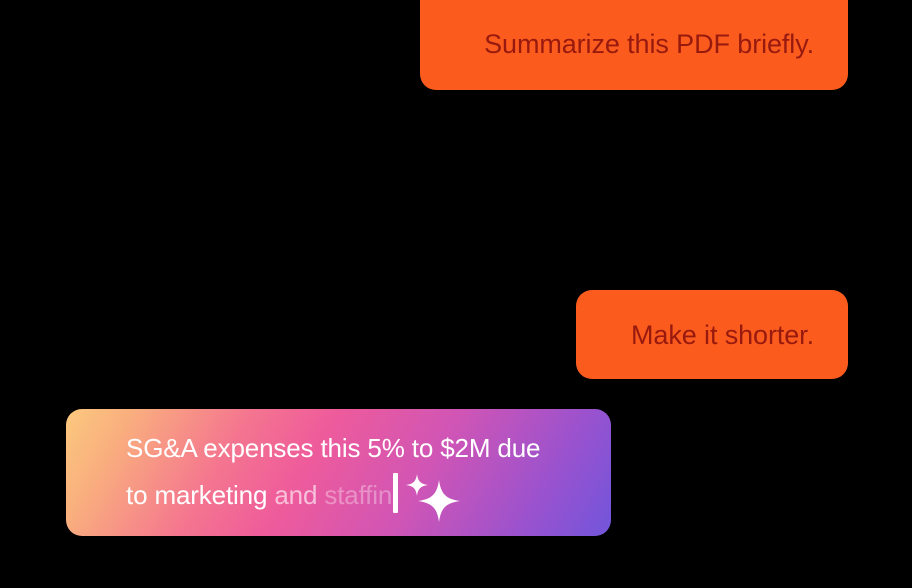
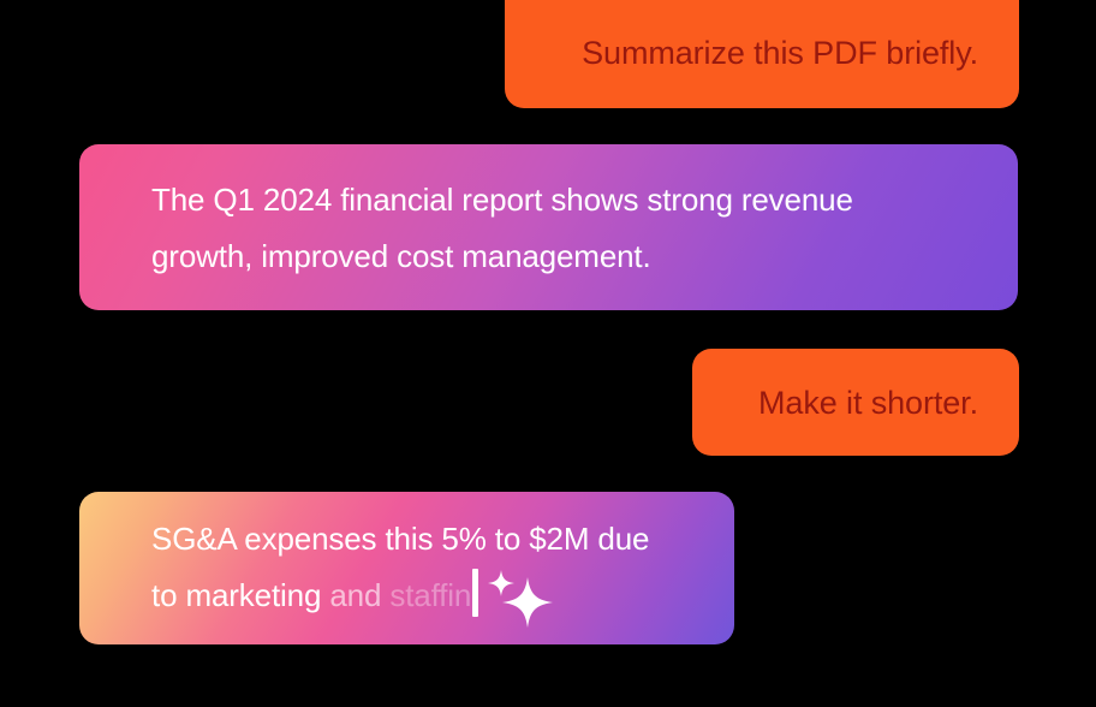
  Summarize this PDF briefly.
+ The Q1 2024 financial report shows strong revenue
+ growth, improved cost management.
  Make it shorter.
  SG&A expenses this 5% to $2M due
  to marketing and staffin
